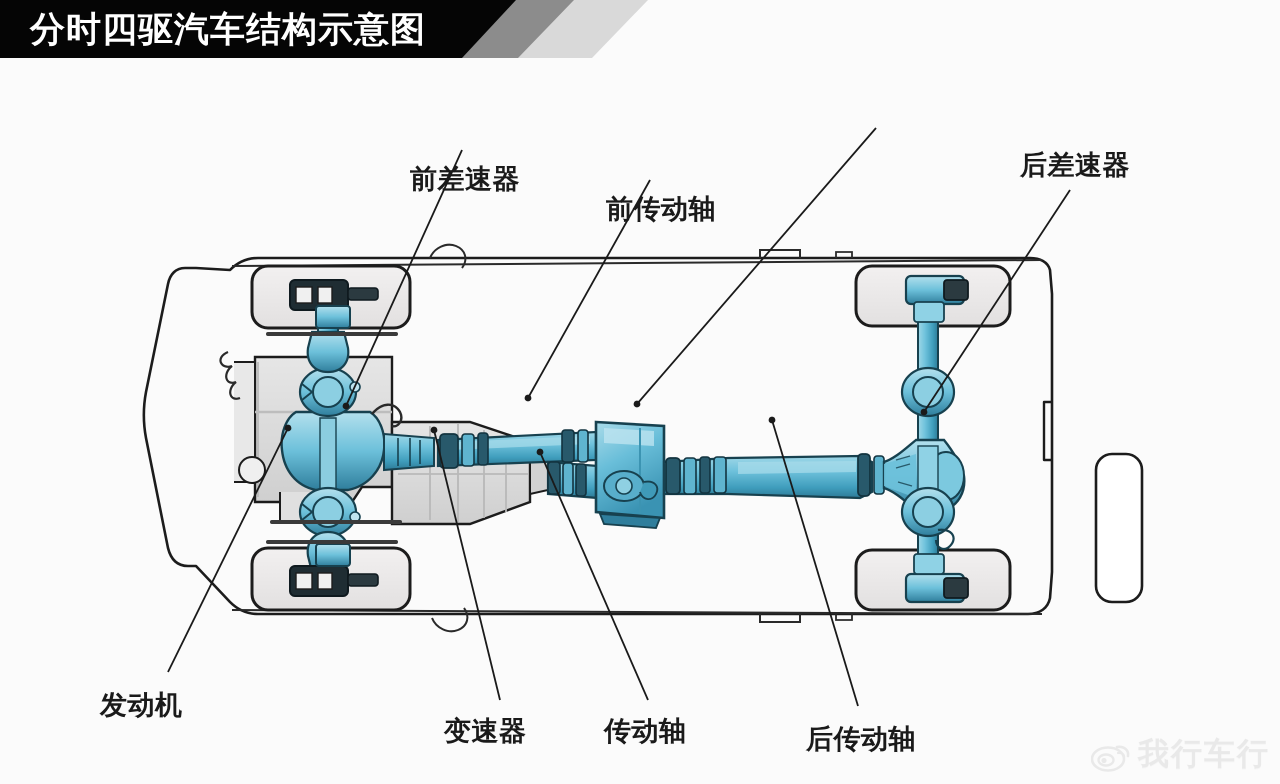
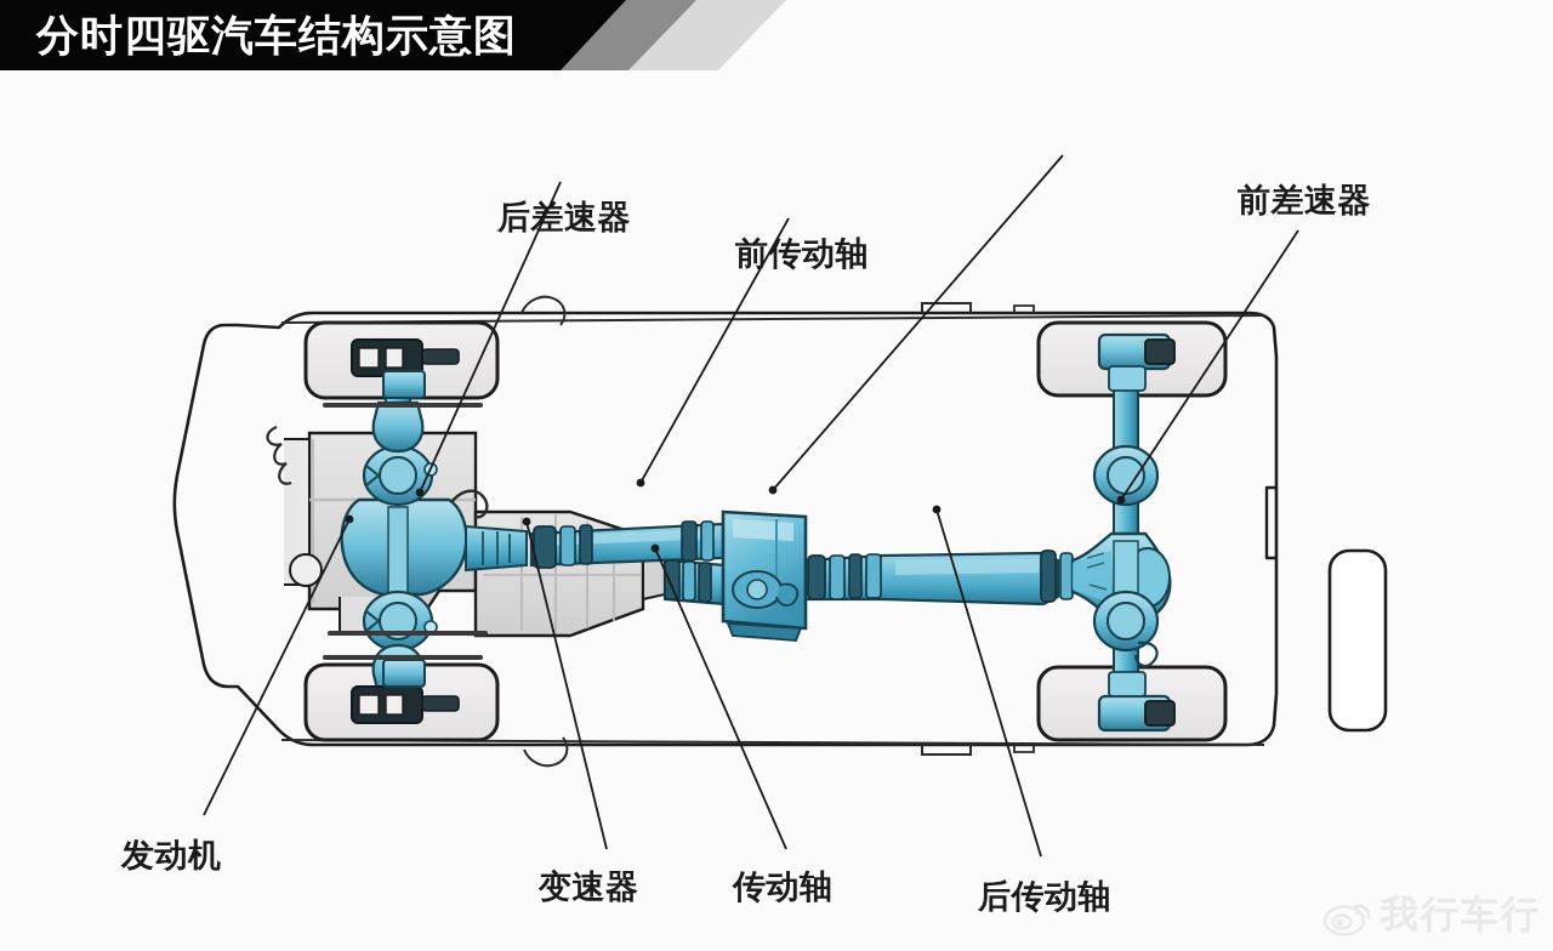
  分时四驱汽车结构示意图
- 前差速器
+ 后差速器
  前传动轴
- 后差速器
+ 前差速器
  发动机
  变速器
  传动轴
  后传动轴
